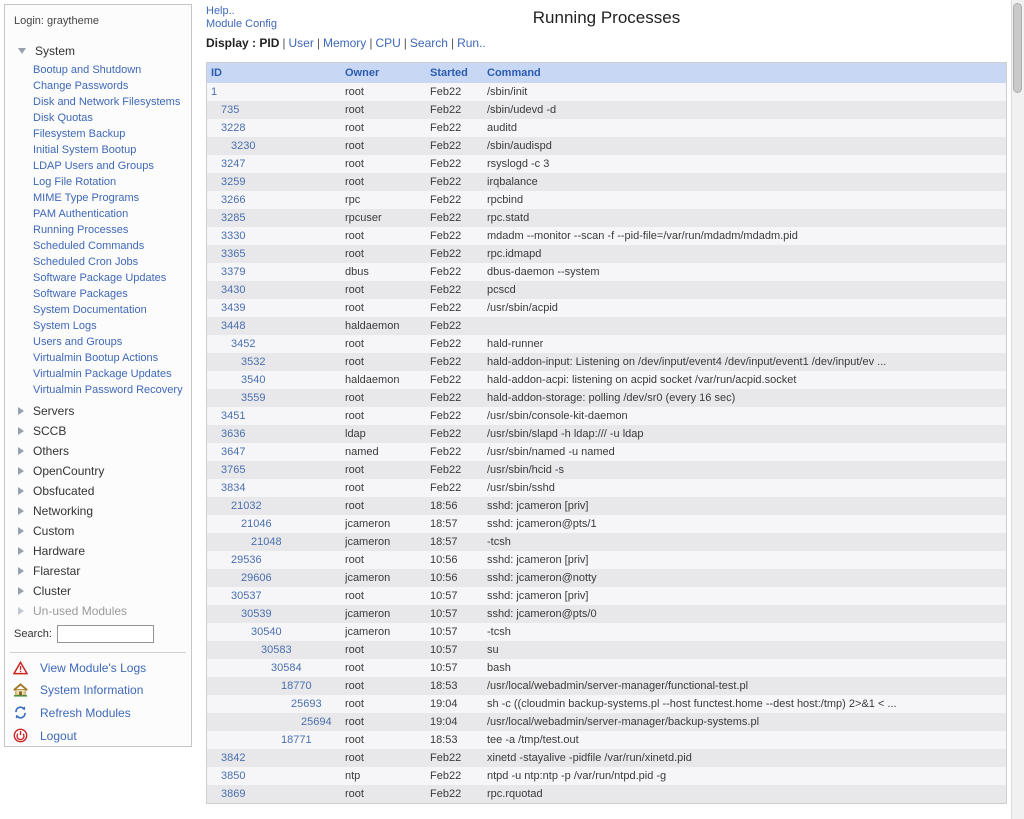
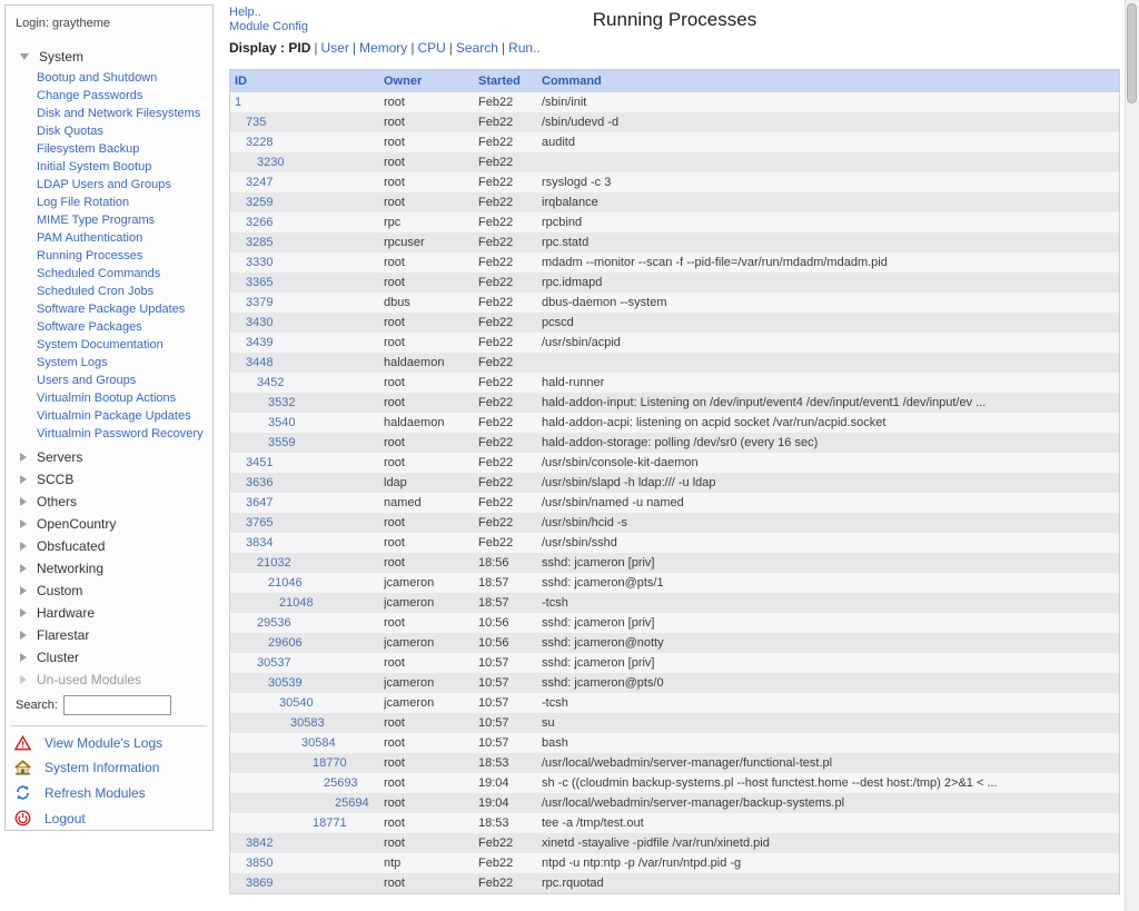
  Login: graytheme
  System
  Bootup and Shutdown
  Change Passwords
  Disk and Network Filesystems
  Disk Quotas
  Filesystem Backup
  Initial System Bootup
  LDAP Users and Groups
  Log File Rotation
  MIME Type Programs
  PAM Authentication
  Running Processes
  Scheduled Commands
  Scheduled Cron Jobs
  Software Package Updates
  Software Packages
  System Documentation
  System Logs
  Users and Groups
  Virtualmin Bootup Actions
  Virtualmin Package Updates
  Virtualmin Password Recovery
  Servers
  SCCB
  Others
  OpenCountry
  Obsfucated
  Networking
  Custom
  Hardware
  Flarestar
  Cluster
  Un-used Modules
  Search:
  View Module's Logs
  System Information
  Refresh Modules
  Logout
  Help..
  Module Config
  Running Processes
  Display : PID | User | Memory | CPU | Search | Run..
  ID
  Owner
  Started
  Command
  1
  root
  Feb22
  /sbin/init
  735
  root
  Feb22
  /sbin/udevd -d
  3228
  root
  Feb22
  auditd
  3230
  root
  Feb22
- /sbin/audispd
  3247
  root
  Feb22
  rsyslogd -c 3
  3259
  root
  Feb22
  irqbalance
  3266
  rpc
  Feb22
  rpcbind
  3285
  rpcuser
  Feb22
  rpc.statd
  3330
  root
  Feb22
  mdadm --monitor --scan -f --pid-file=/var/run/mdadm/mdadm.pid
  3365
  root
  Feb22
  rpc.idmapd
  3379
  dbus
  Feb22
  dbus-daemon --system
  3430
  root
  Feb22
  pcscd
  3439
  root
  Feb22
  /usr/sbin/acpid
  3448
  haldaemon
  Feb22
  3452
  root
  Feb22
  hald-runner
  3532
  root
  Feb22
  hald-addon-input: Listening on /dev/input/event4 /dev/input/event1 /dev/input/ev ...
  3540
  haldaemon
  Feb22
  hald-addon-acpi: listening on acpid socket /var/run/acpid.socket
  3559
  root
  Feb22
  hald-addon-storage: polling /dev/sr0 (every 16 sec)
  3451
  root
  Feb22
  /usr/sbin/console-kit-daemon
  3636
  ldap
  Feb22
  /usr/sbin/slapd -h ldap:/// -u ldap
  3647
  named
  Feb22
  /usr/sbin/named -u named
  3765
  root
  Feb22
  /usr/sbin/hcid -s
  3834
  root
  Feb22
  /usr/sbin/sshd
  21032
  root
  18:56
  sshd: jcameron [priv]
  21046
  jcameron
  18:57
  sshd: jcameron@pts/1
  21048
  jcameron
  18:57
  -tcsh
  29536
  root
  10:56
  sshd: jcameron [priv]
  29606
  jcameron
  10:56
  sshd: jcameron@notty
  30537
  root
  10:57
  sshd: jcameron [priv]
  30539
  jcameron
  10:57
  sshd: jcameron@pts/0
  30540
  jcameron
  10:57
  -tcsh
  30583
  root
  10:57
  su
  30584
  root
  10:57
  bash
  18770
  root
  18:53
  /usr/local/webadmin/server-manager/functional-test.pl
  25693
  root
  19:04
  sh -c ((cloudmin backup-systems.pl --host functest.home --dest host:/tmp) 2>&1 < ...
  25694
  root
  19:04
  /usr/local/webadmin/server-manager/backup-systems.pl
  18771
  root
  18:53
  tee -a /tmp/test.out
  3842
  root
  Feb22
  xinetd -stayalive -pidfile /var/run/xinetd.pid
  3850
  ntp
  Feb22
  ntpd -u ntp:ntp -p /var/run/ntpd.pid -g
  3869
  root
  Feb22
  rpc.rquotad
